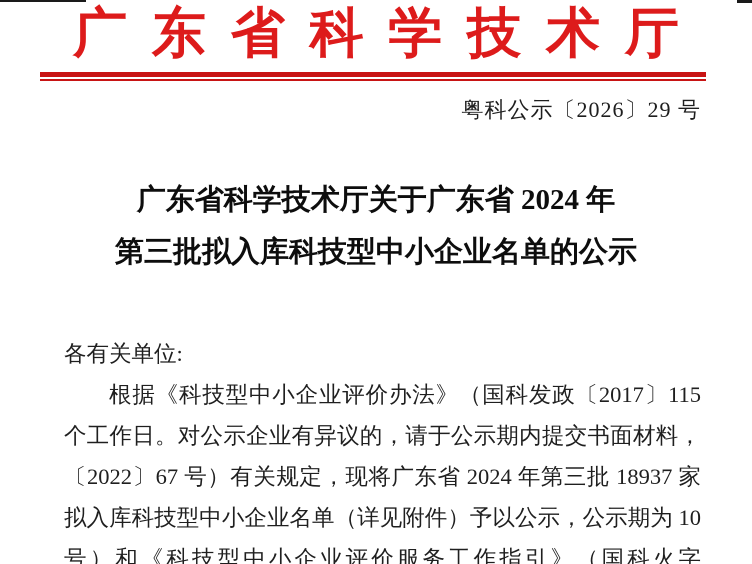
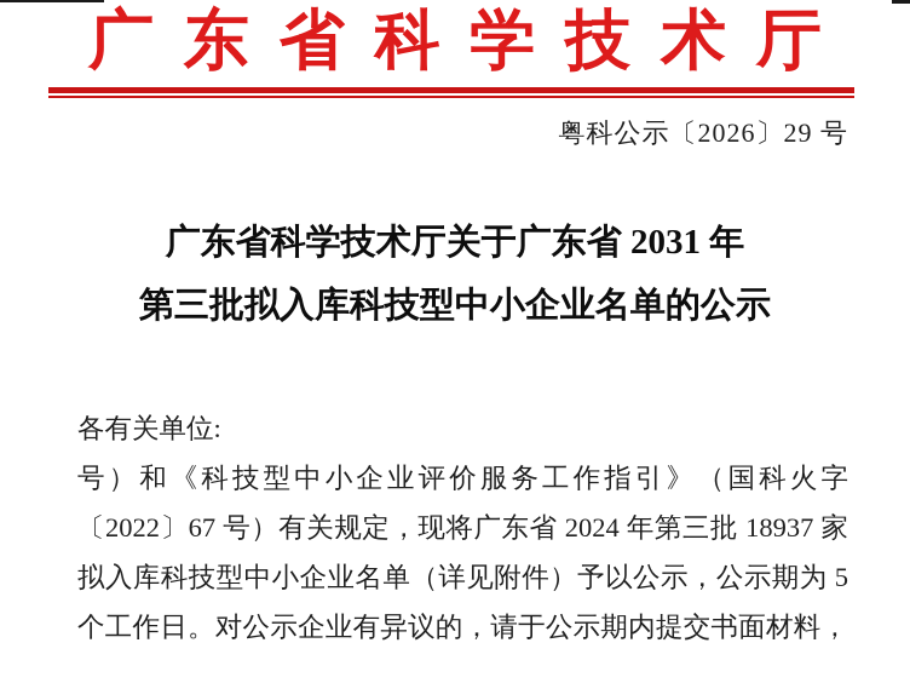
  广东省科学技术厅
  粤科公示〔2026〕29 号
- 广东省科学技术厅关于广东省 2024 年
+ 广东省科学技术厅关于广东省 2031 年
  第三批拟入库科技型中小企业名单的公示
  各有关单位:
- 根据《科技型中小企业评价办法》（国科发政〔2017〕115
- 个工作日。对公示企业有异议的，请于公示期内提交书面材料，
+ 号）和《科技型中小企业评价服务工作指引》（国科火字
  〔2022〕67 号）有关规定，现将广东省 2024 年第三批 18937 家
- 拟入库科技型中小企业名单（详见附件）予以公示，公示期为 10
+ 拟入库科技型中小企业名单（详见附件）予以公示，公示期为 5
- 号）和《科技型中小企业评价服务工作指引》（国科火字
+ 个工作日。对公示企业有异议的，请于公示期内提交书面材料，
